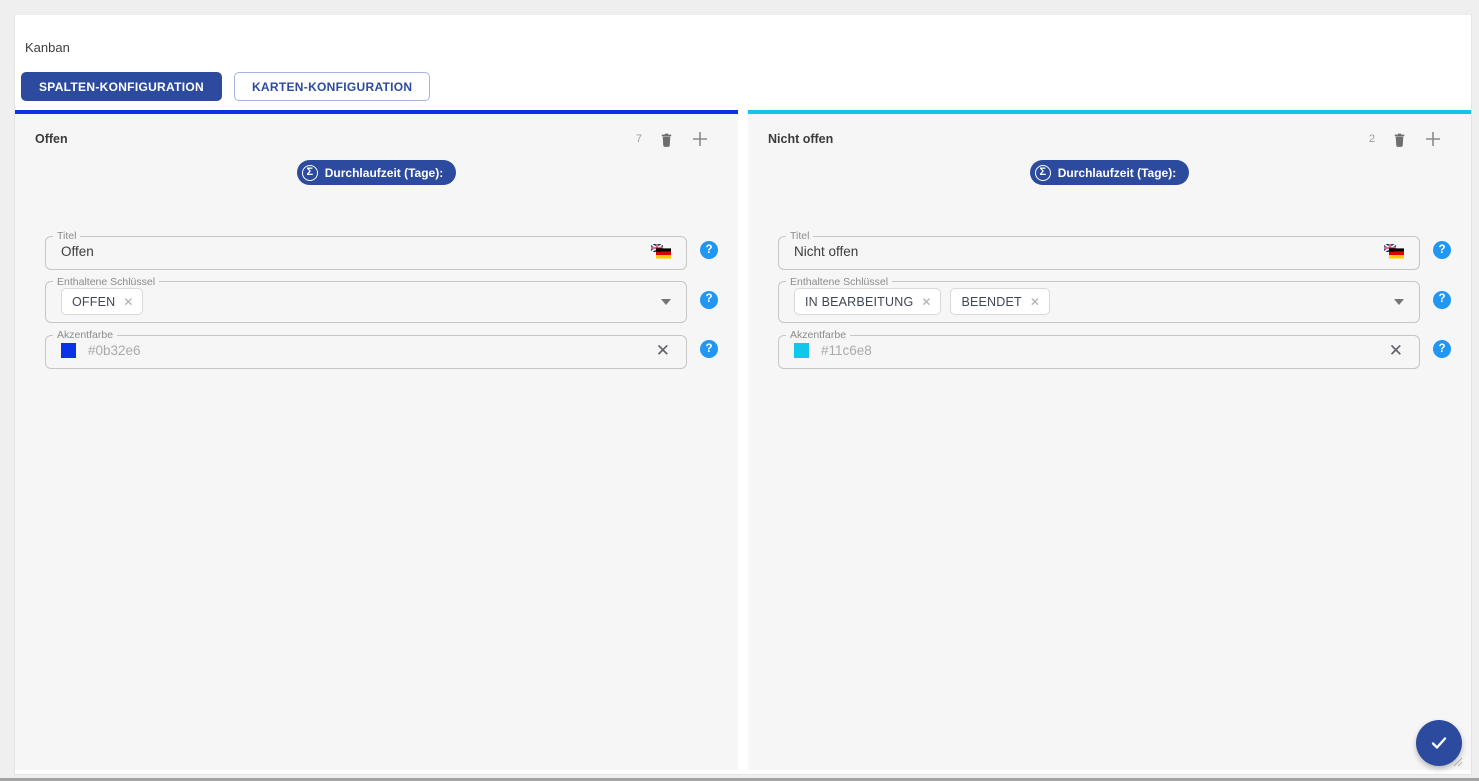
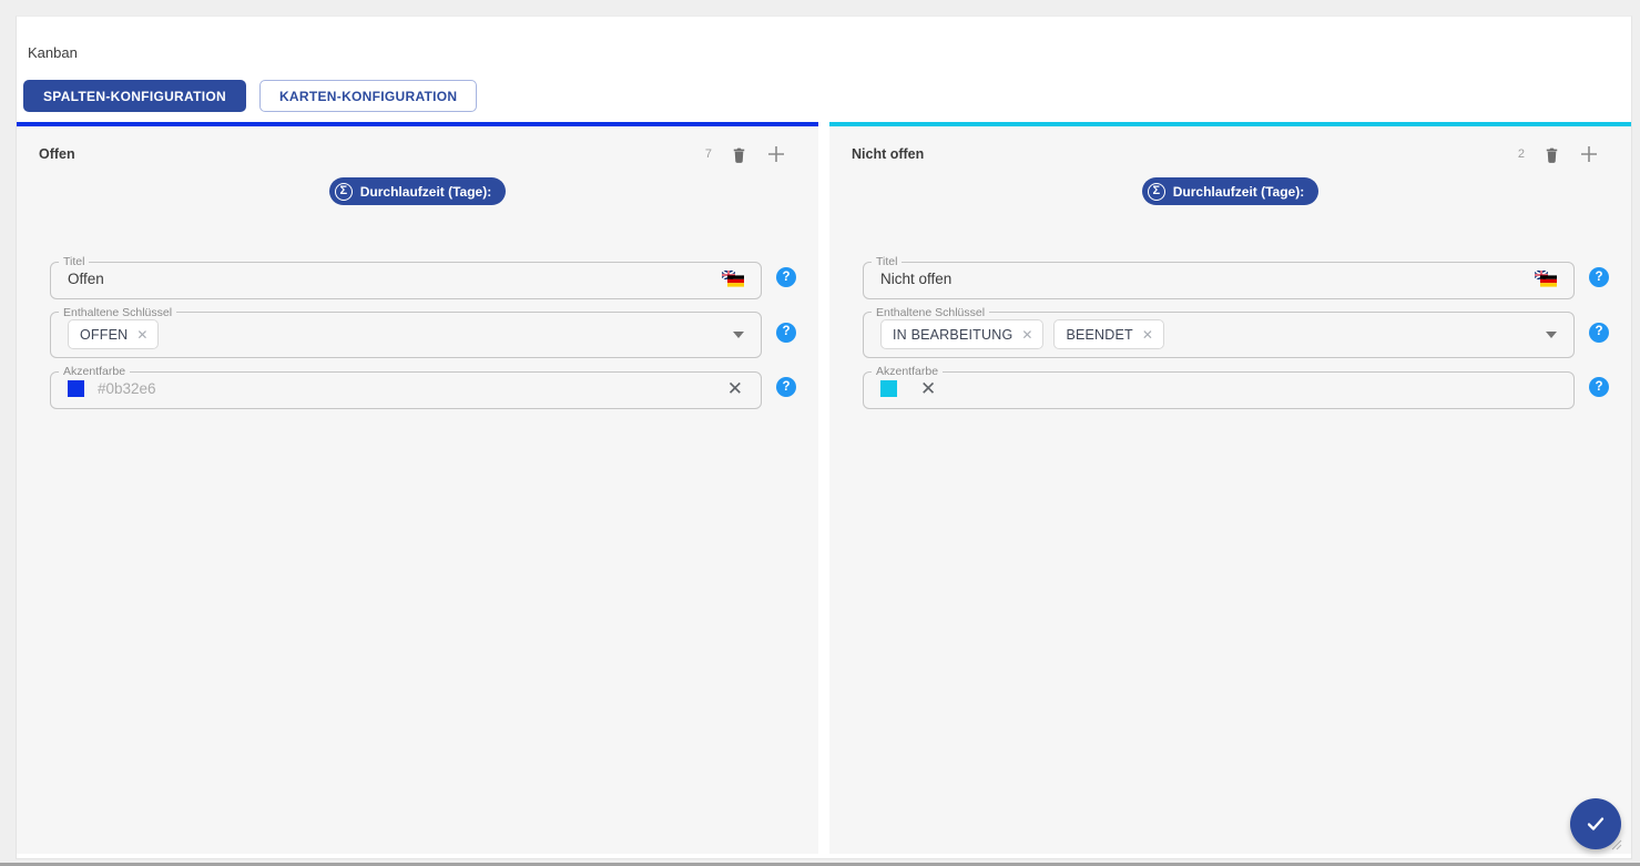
  Kanban
  SPALTEN-KONFIGURATION
  KARTEN-KONFIGURATION
  Offen
  7
  Σ
  Durchlaufzeit (Tage):
  Titel
  Offen
  ?
  Enthaltene Schlüssel
  OFFEN
  ✕
  ?
  Akzentfarbe
  #0b32e6
  ✕
  ?
  Nicht offen
  2
  Σ
  Durchlaufzeit (Tage):
  Titel
  Nicht offen
  ?
  Enthaltene Schlüssel
  IN BEARBEITUNG
  ✕
  BEENDET
  ✕
  ?
  Akzentfarbe
- #11c6e8
  ✕
  ?
